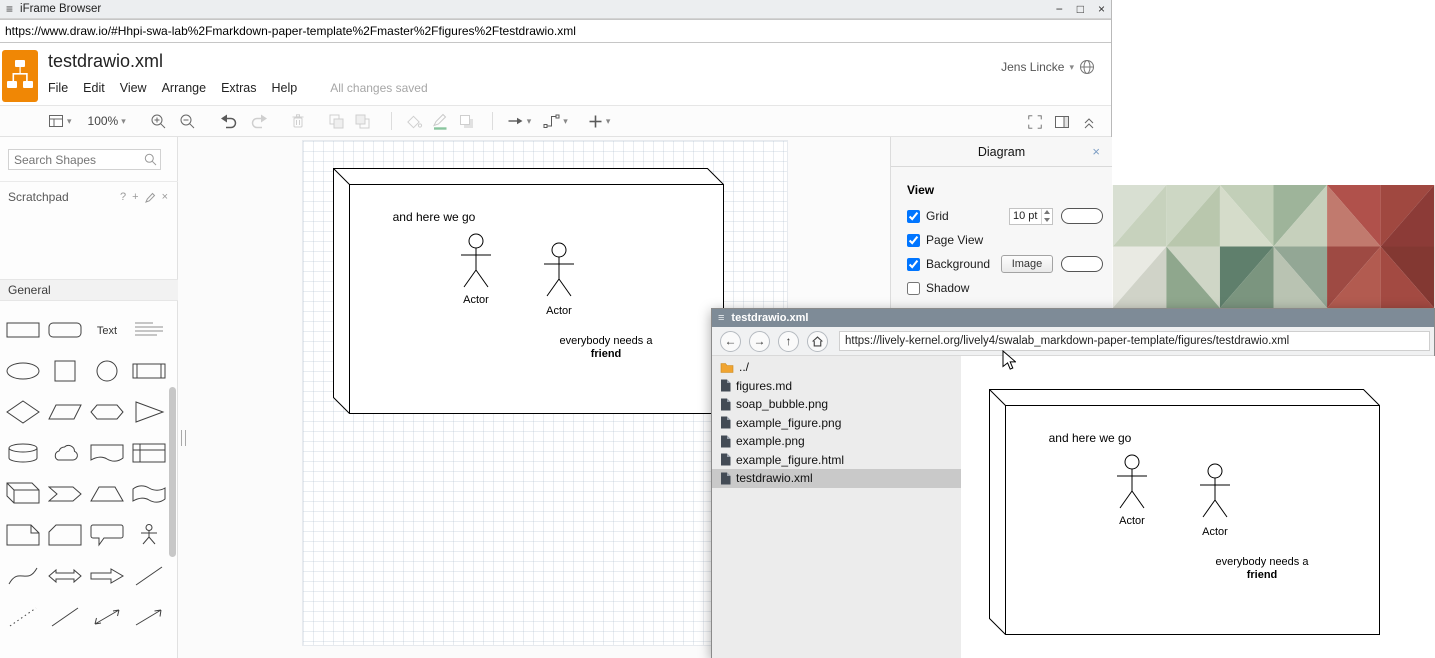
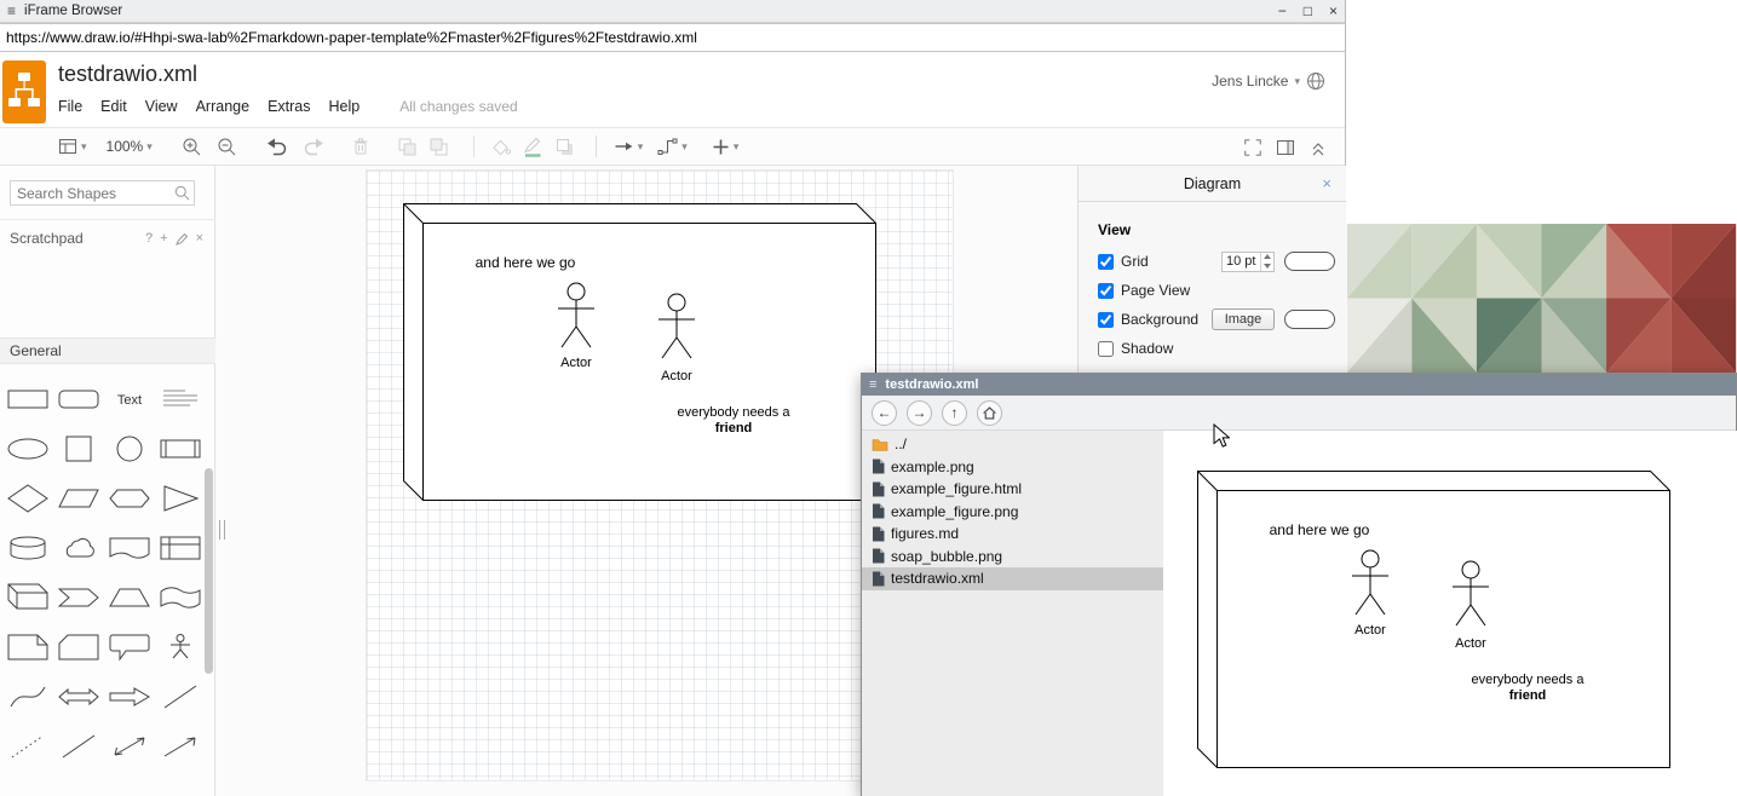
  ≡
  iFrame Browser
  −
  □
  ×
  https://www.draw.io/#Hhpi-swa-lab%2Fmarkdown-paper-template%2Fmaster%2Ffigures%2Ftestdrawio.xml
  testdrawio.xml
  File
  Edit
  View
  Arrange
  Extras
  Help
  All changes saved
  Jens Lincke
  ▾
  ▾
  100%
  ▾
  ▾
  ▾
  ▾
  Search Shapes
  Scratchpad
  ?
  +
  ×
  General
  Text
  and here we go
  Actor
  Actor
  everybody needs a
  friend
  Diagram
  ×
  View
  Grid
  10 pt
  Page View
  Background
  Image
  Shadow
  ≡
  testdrawio.xml
  ←
  →
  ↑
- https://lively-kernel.org/lively4/swalab_markdown-paper-template/figures/testdrawio.xml
  ../
- figures.md
+ example.png
- soap_bubble.png
+ example_figure.html
  example_figure.png
- example.png
+ figures.md
- example_figure.html
+ soap_bubble.png
  testdrawio.xml
  and here we go
  Actor
  Actor
  everybody needs a
  friend
